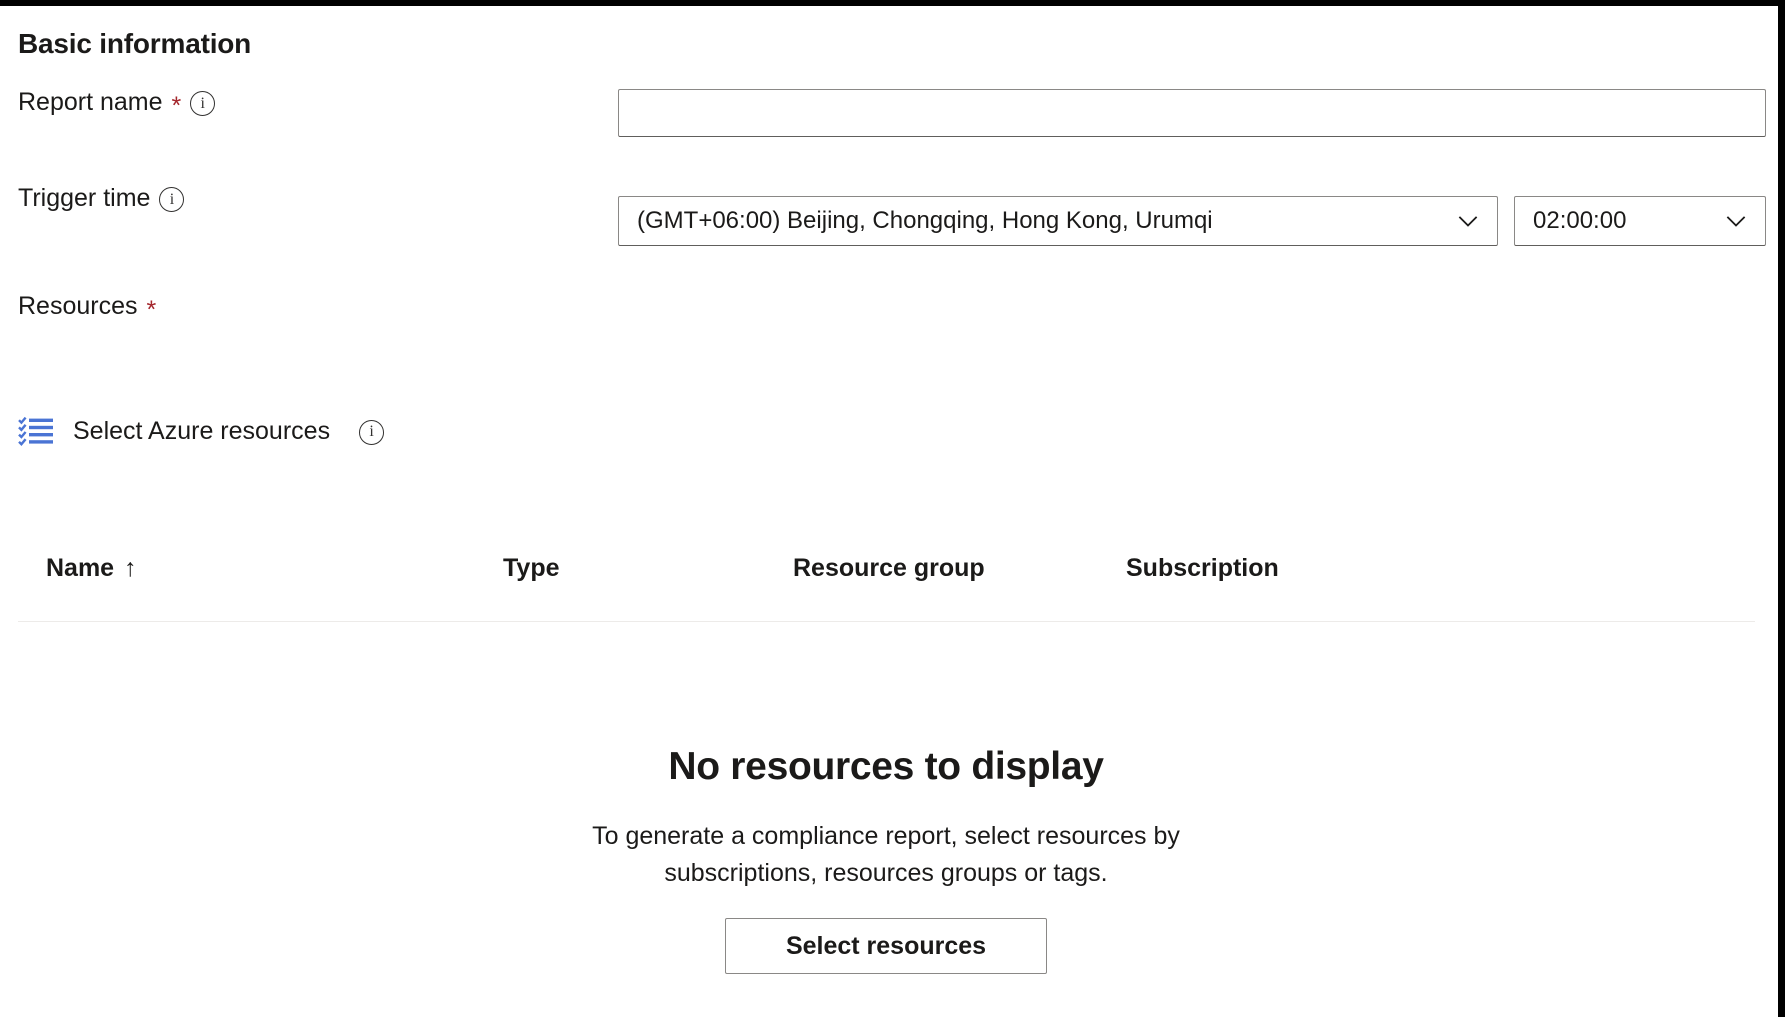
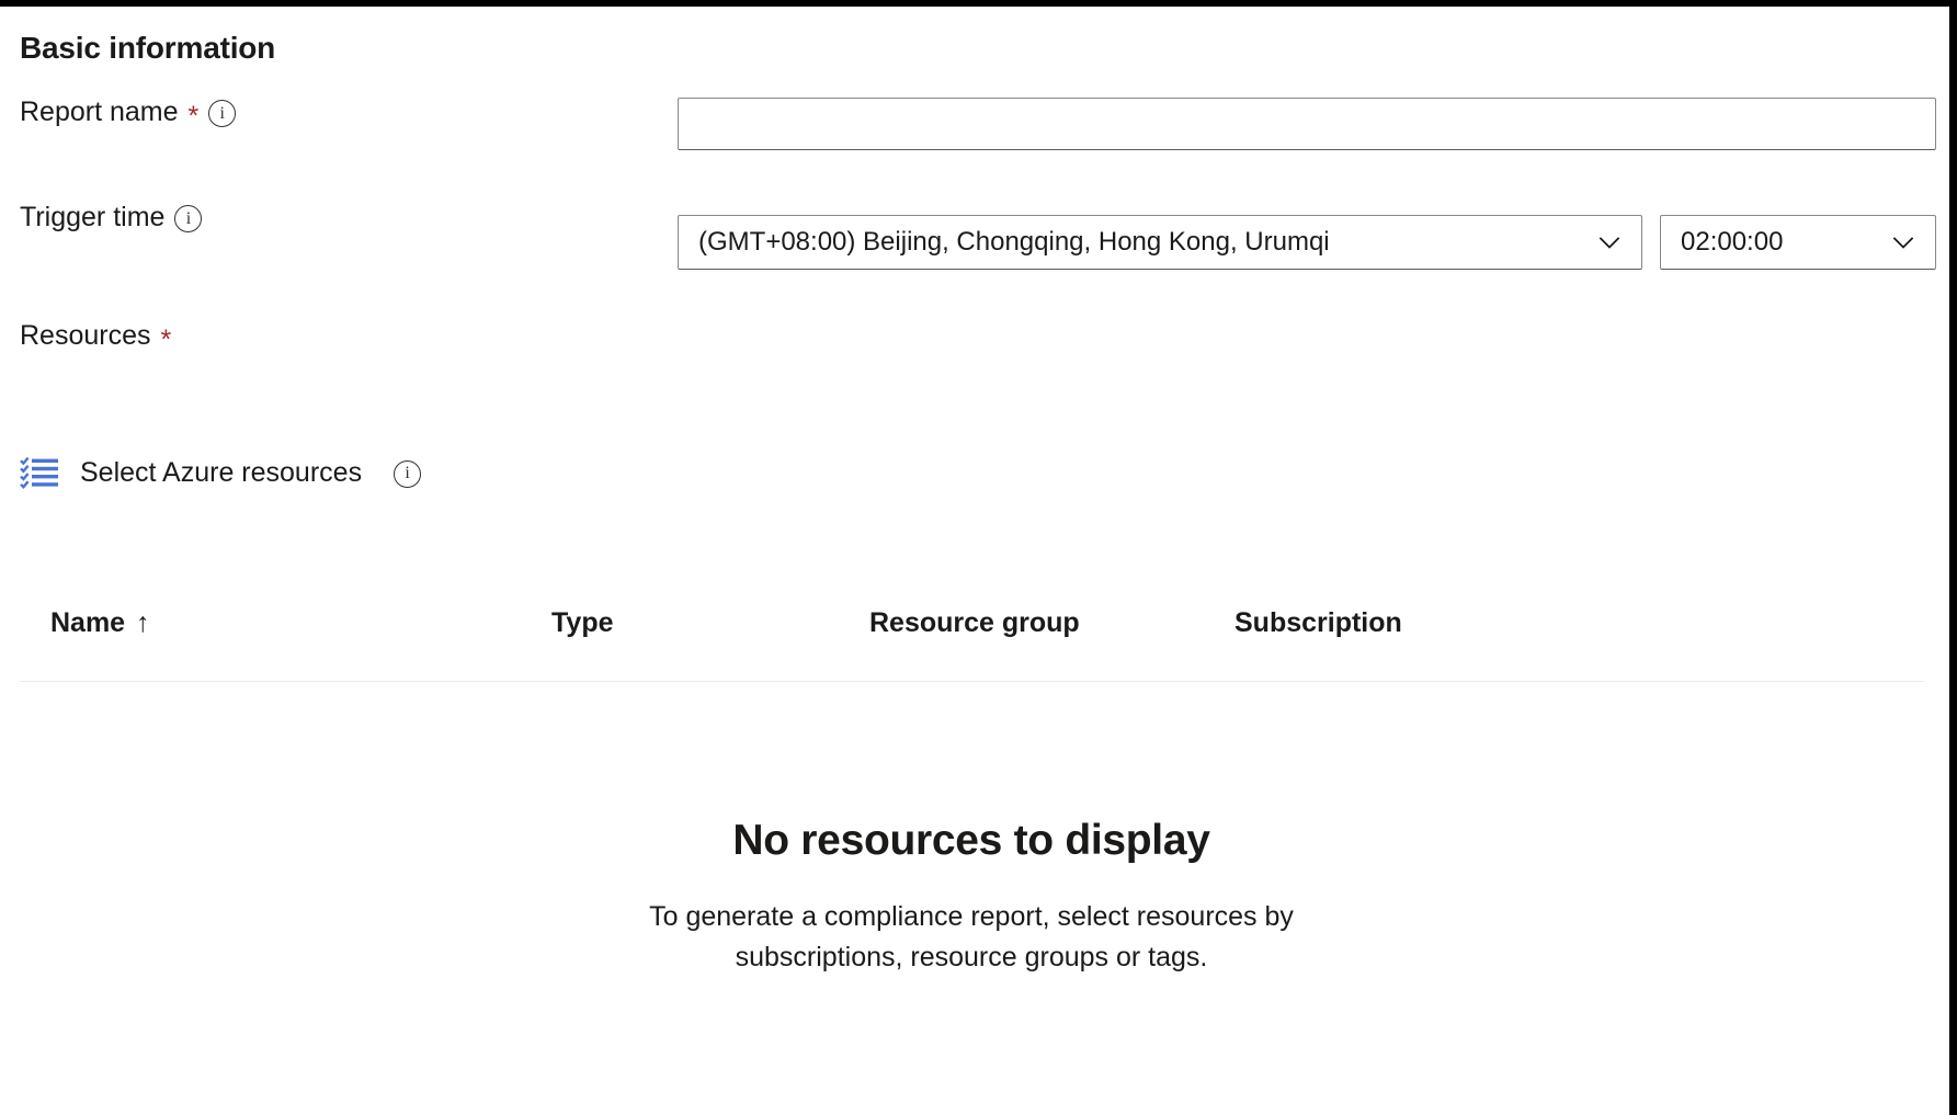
  Basic information
  Report name
  *
  Trigger time
- (GMT+06:00) Beijing, Chongqing, Hong Kong, Urumqi
+ (GMT+08:00) Beijing, Chongqing, Hong Kong, Urumqi
  02:00:00
  Resources
  *
  Select Azure resources
  Name
  ↑
  Type
  Resource group
  Subscription
  No resources to display
- To generate a compliance report, select resources by subscriptions, resources groups or tags.
+ To generate a compliance report, select resources by subscriptions, resource groups or tags.
- Select resources
